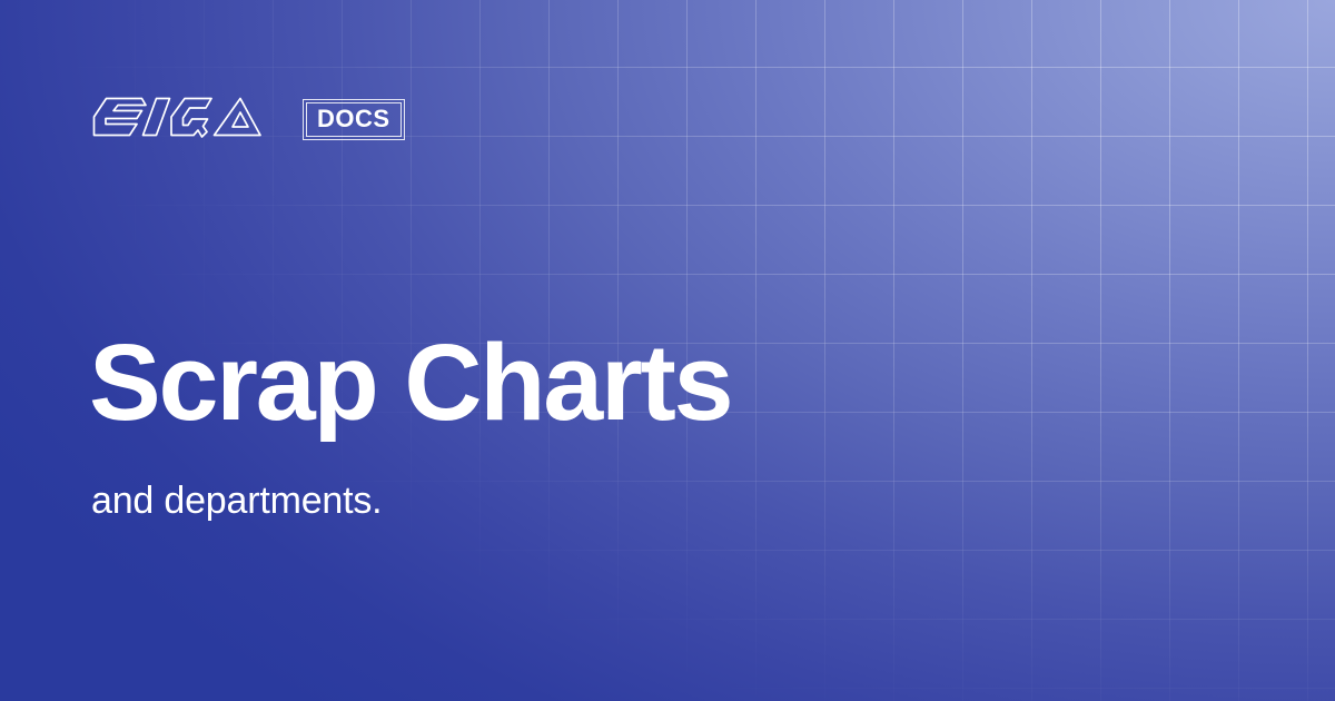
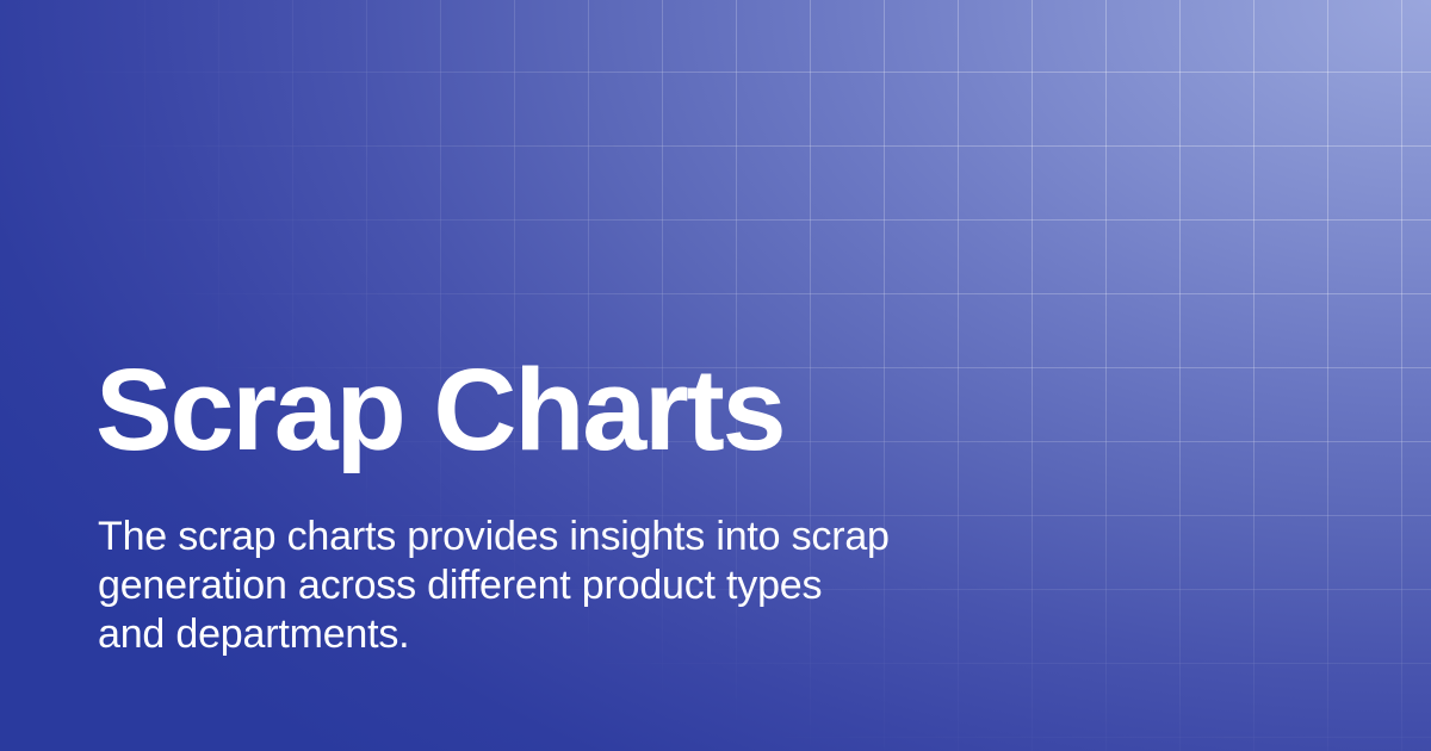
- DOCS
  Scrap Charts
+ The scrap charts provides insights into scrap
+ generation across different product types
  and departments.
